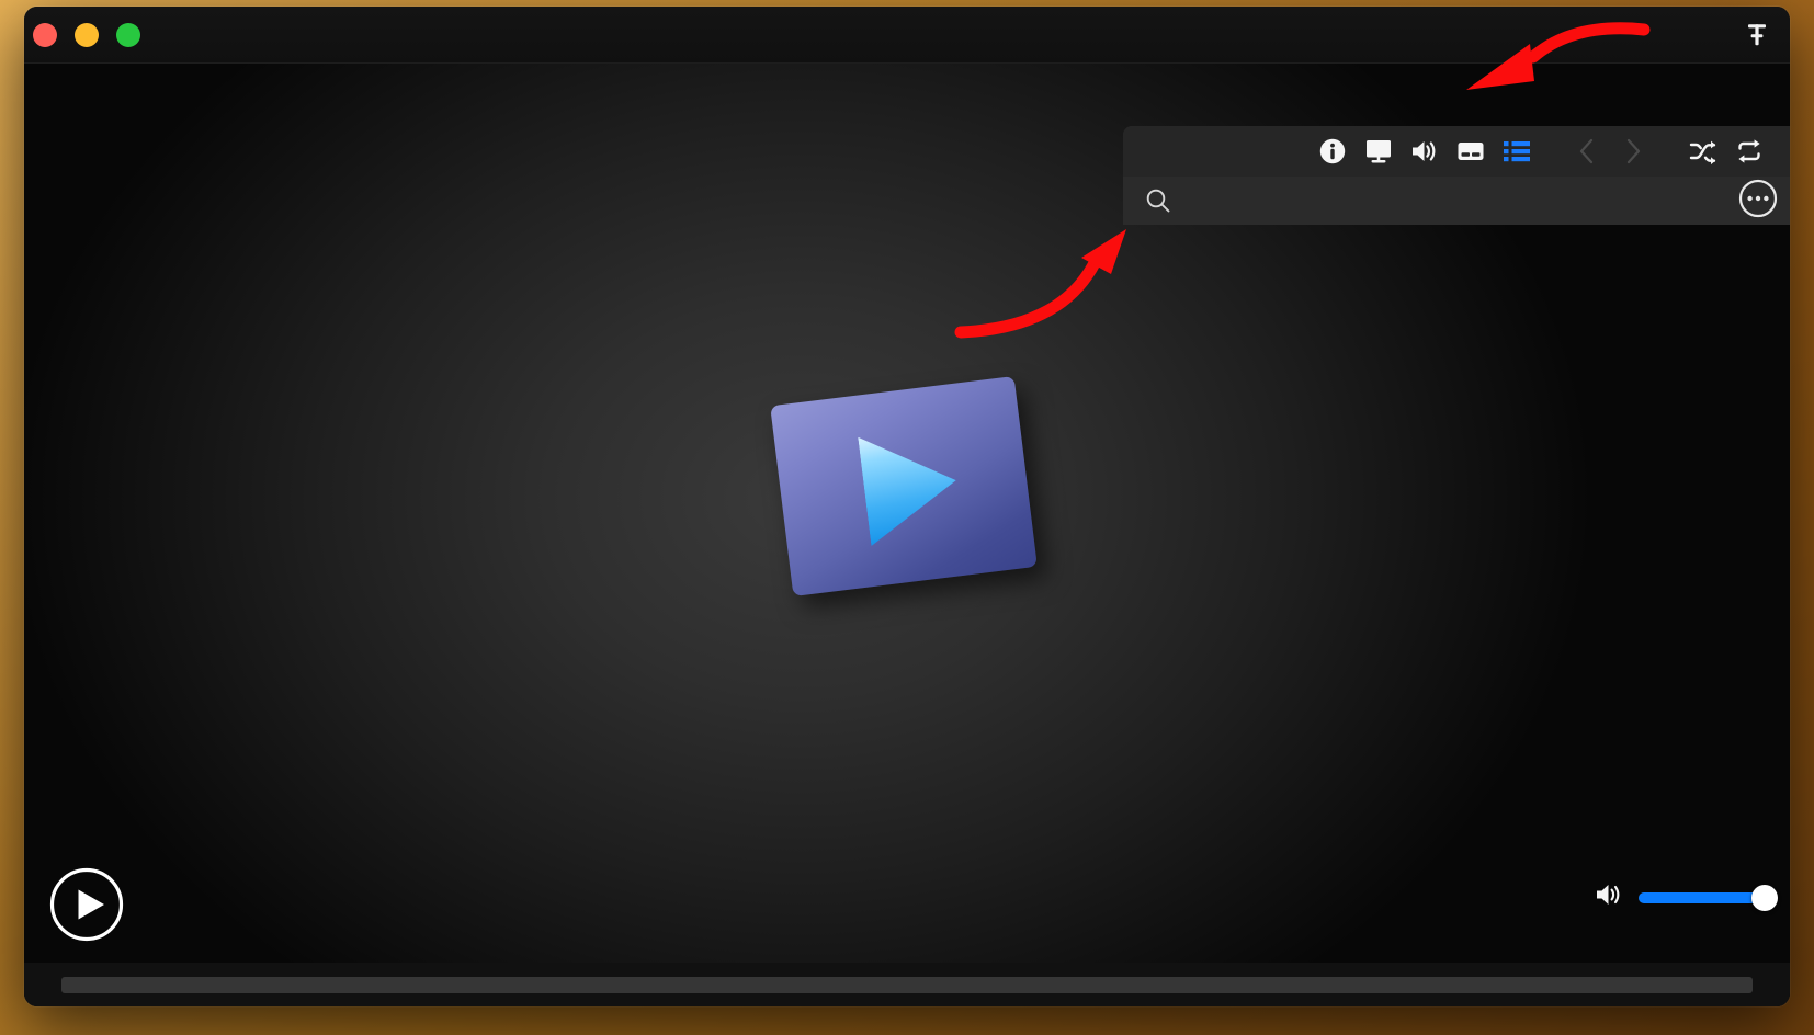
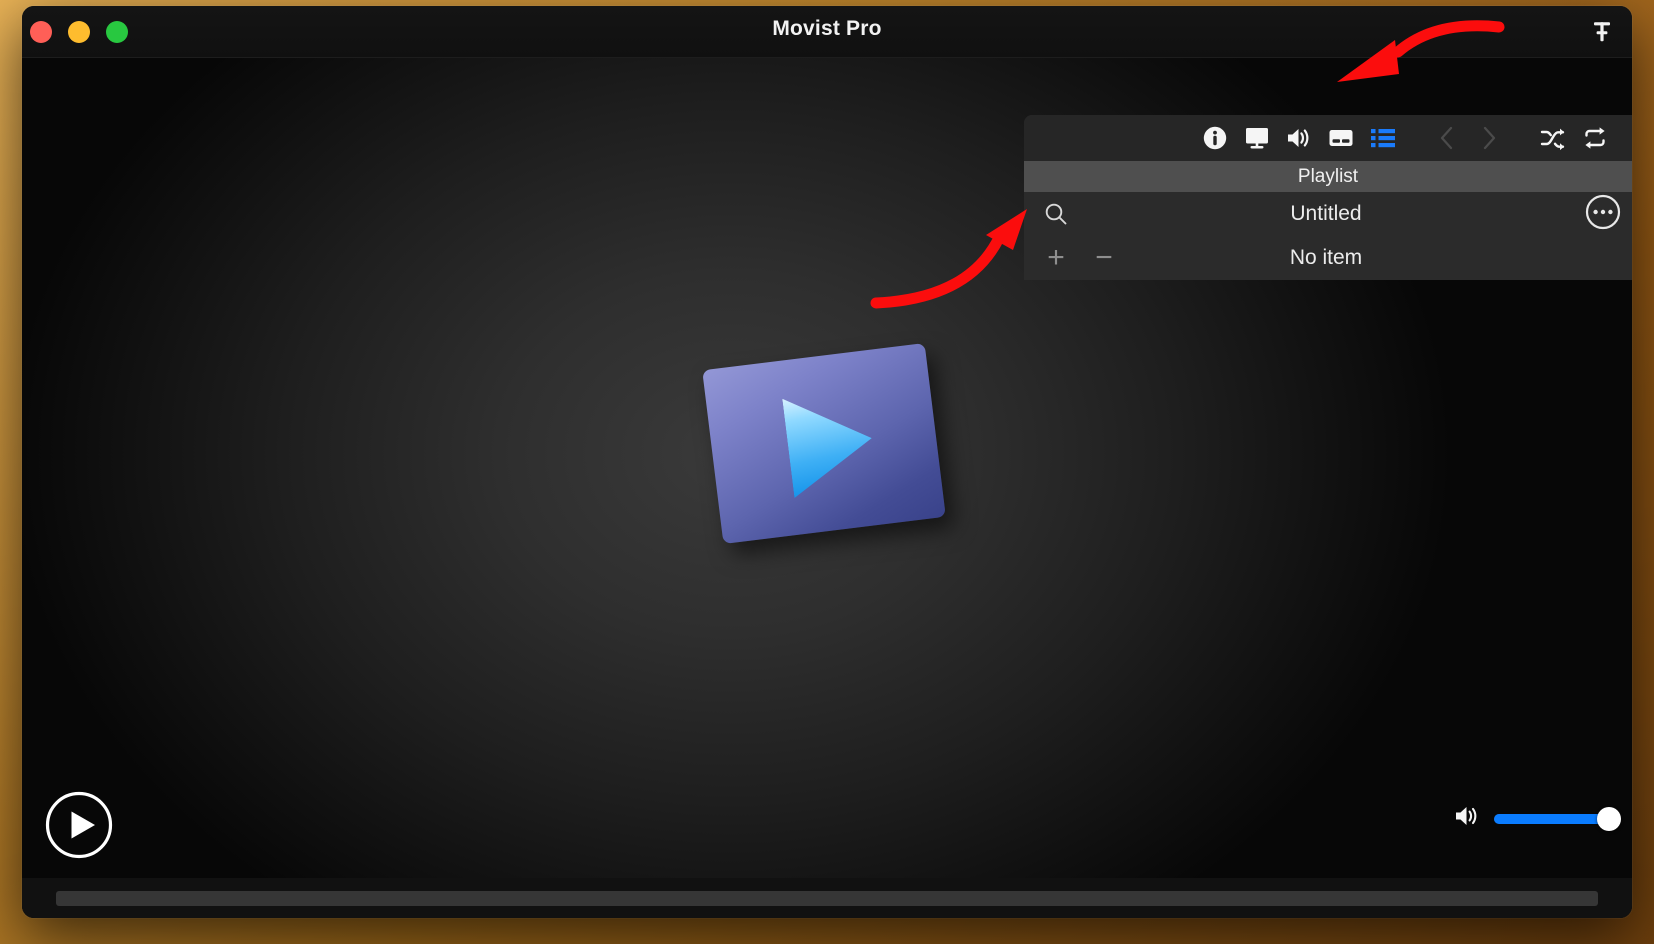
+ Movist Pro
+ Playlist
+ Untitled
+ +
+ −
+ No item
